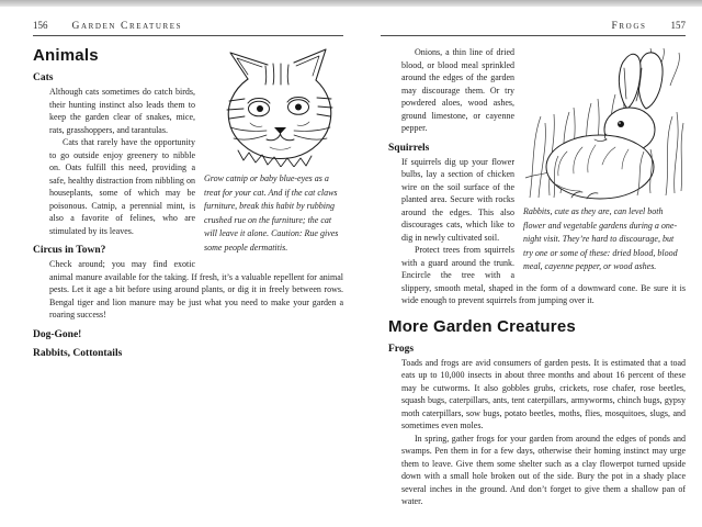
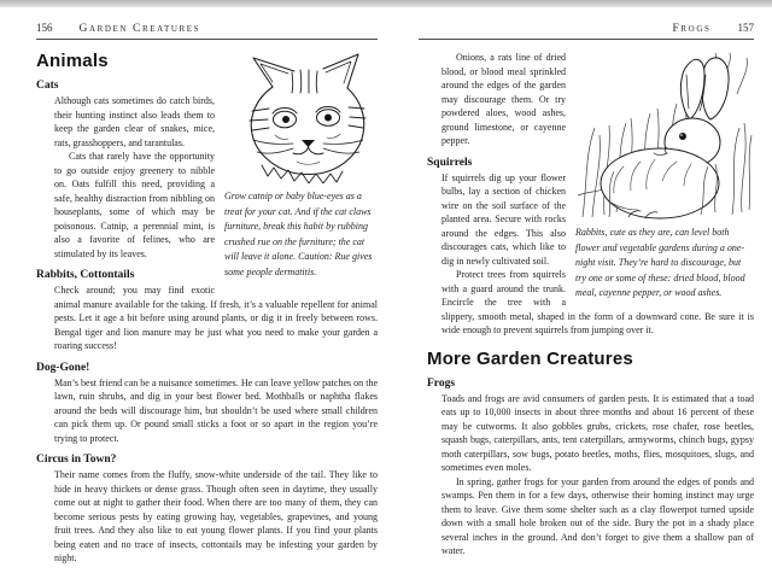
  156
  Garden Creatures
  Grow catnip or baby blue-eyes as a treat for your cat. And if the cat claws furniture, break this habit by rubbing crushed rue on the furniture; the cat will leave it alone. Caution: Rue gives some people dermatitis.
  Animals
  Cats
  Although cats sometimes do catch birds, their hunting instinct also leads them to keep the garden clear of snakes, mice, rats, grasshoppers, and tarantulas.
  Cats that rarely have the opportunity to go outside enjoy greenery to nibble on. Oats fulfill this need, providing a safe, healthy distraction from nibbling on houseplants, some of which may be poisonous. Catnip, a perennial mint, is also a favorite of felines, who are stimulated by its leaves.
- Circus in Town?
+ Rabbits, Cottontails
  Check around; you may find exotic animal manure available for the taking. If fresh, it’s a valuable repellent for animal pests. Let it age a bit before using around plants, or dig it in freely between rows. Bengal tiger and lion manure may be just what you need to make your garden a roaring success!
  Dog-Gone!
+ Man’s best friend can be a nuisance sometimes. He can leave yellow patches on the lawn, ruin shrubs, and dig in your best flower bed. Mothballs or naphtha flakes around the beds will discourage him, but shouldn’t be used where small children can pick them up. Or pound small sticks a foot or so apart in the region you’re trying to protect.
- Rabbits, Cottontails
+ Circus in Town?
+ Their name comes from the fluffy, snow-white underside of the tail. They like to hide in heavy thickets or dense grass. Though often seen in daytime, they usually come out at night to gather their food. When there are too many of them, they can become serious pests by eating growing hay, vegetables, grapevines, and young fruit trees. And they also like to eat young flower plants. If you find your plants being eaten and no trace of insects, cottontails may be infesting your garden by night.
  Frogs
  157
  Rabbits, cute as they are, can level both flower and vegetable gardens during a one-night visit. They’re hard to discourage, but try one or some of these: dried blood, blood meal, cayenne pepper, or wood ashes.
- Onions, a thin line of dried blood, or blood meal sprinkled around the edges of the garden may discourage them. Or try powdered aloes, wood ashes, ground limestone, or cayenne pepper.
+ Onions, a rats line of dried blood, or blood meal sprinkled around the edges of the garden may discourage them. Or try powdered aloes, wood ashes, ground limestone, or cayenne pepper.
  Squirrels
  If squirrels dig up your flower bulbs, lay a section of chicken wire on the soil surface of the planted area. Secure with rocks around the edges. This also discourages cats, which like to dig in newly cultivated soil.
  Protect trees from squirrels with a guard around the trunk. Encircle the tree with a slippery, smooth metal, shaped in the form of a downward cone. Be sure it is wide enough to prevent squirrels from jumping over it.
  More Garden Creatures
  Frogs
  Toads and frogs are avid consumers of garden pests. It is estimated that a toad eats up to 10,000 insects in about three months and about 16 percent of these may be cutworms. It also gobbles grubs, crickets, rose chafer, rose beetles, squash bugs, caterpillars, ants, tent caterpillars, armyworms, chinch bugs, gypsy moth caterpillars, sow bugs, potato beetles, moths, flies, mosquitoes, slugs, and sometimes even moles.
  In spring, gather frogs for your garden from around the edges of ponds and swamps. Pen them in for a few days, otherwise their homing instinct may urge them to leave. Give them some shelter such as a clay flowerpot turned upside down with a small hole broken out of the side. Bury the pot in a shady place several inches in the ground. And don’t forget to give them a shallow pan of water.
